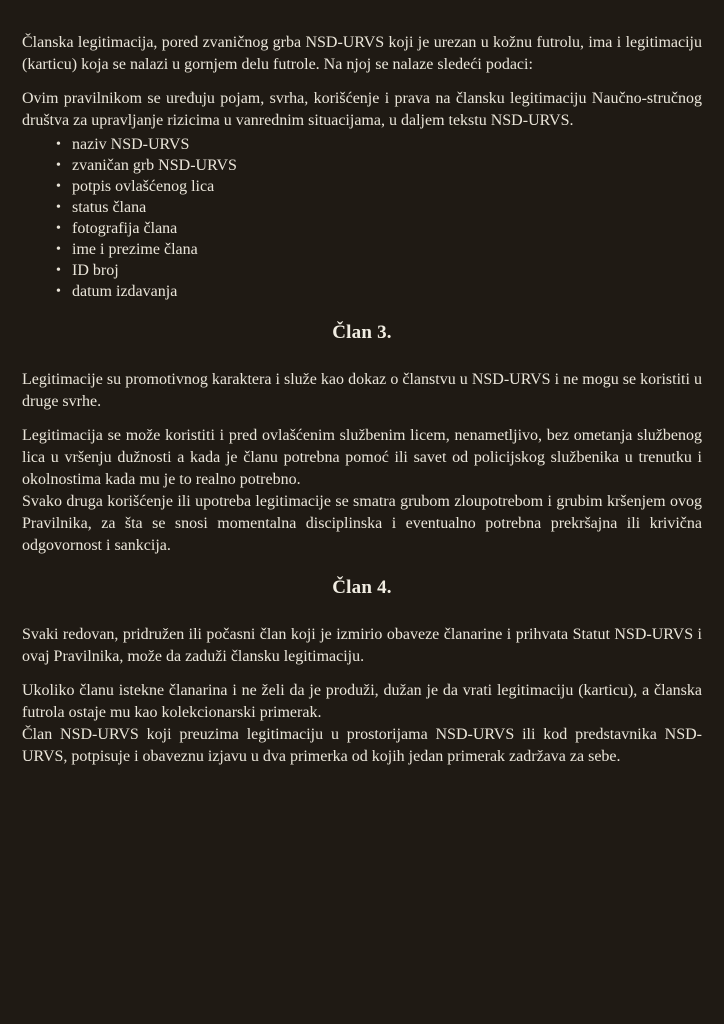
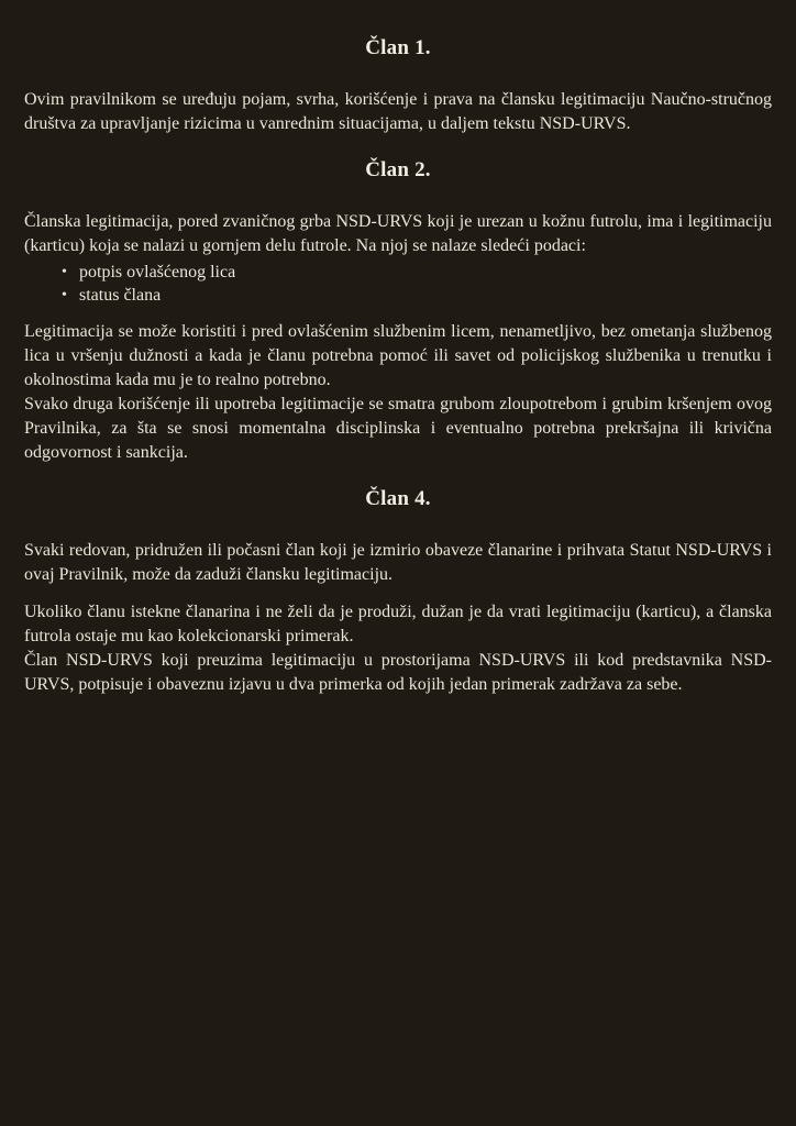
+ Član 1.
- Članska legitimacija, pored zvaničnog grba NSD-URVS koji je urezan u kožnu futrolu, ima i legitimaciju (karticu) koja se nalazi u gornjem delu futrole. Na njoj se nalaze sledeći podaci:
+ Ovim pravilnikom se uređuju pojam, svrha, korišćenje i prava na člansku legitimaciju Naučno-stručnog društva za upravljanje rizicima u vanrednim situacijama, u daljem tekstu NSD-URVS.
+ Član 2.
- Ovim pravilnikom se uređuju pojam, svrha, korišćenje i prava na člansku legitimaciju Naučno-stručnog društva za upravljanje rizicima u vanrednim situacijama, u daljem tekstu NSD-URVS.
+ Članska legitimacija, pored zvaničnog grba NSD-URVS koji je urezan u kožnu futrolu, ima i legitimaciju (karticu) koja se nalazi u gornjem delu futrole. Na njoj se nalaze sledeći podaci:
- naziv NSD-URVS
- zvaničan grb NSD-URVS
  potpis ovlašćenog lica
  status člana
- fotografija člana
- ime i prezime člana
- ID broj
- datum izdavanja
- Član 3.
- Legitimacije su promotivnog karaktera i služe kao dokaz o članstvu u NSD-URVS i ne mogu se koristiti u druge svrhe.
  Legitimacija se može koristiti i pred ovlašćenim službenim licem, nenametljivo, bez ometanja službenog lica u vršenju dužnosti a kada je članu potrebna pomoć ili savet od policijskog službenika u trenutku i okolnostima kada mu je to realno potrebno.
  Svako druga korišćenje ili upotreba legitimacije se smatra grubom zloupotrebom i grubim kršenjem ovog Pravilnika, za šta se snosi momentalna disciplinska i eventualno potrebna prekršajna ili krivična odgovornost i sankcija.
  Član 4.
- Svaki redovan, pridružen ili počasni član koji je izmirio obaveze članarine i prihvata Statut NSD-URVS i ovaj Pravilnika, može da zaduži člansku legitimaciju.
+ Svaki redovan, pridružen ili počasni član koji je izmirio obaveze članarine i prihvata Statut NSD-URVS i ovaj Pravilnik, može da zaduži člansku legitimaciju.
  Ukoliko članu istekne članarina i ne želi da je produži, dužan je da vrati legitimaciju (karticu), a članska futrola ostaje mu kao kolekcionarski primerak.
  Član NSD-URVS koji preuzima legitimaciju u prostorijama NSD-URVS ili kod predstavnika NSD-URVS, potpisuje i obaveznu izjavu u dva primerka od kojih jedan primerak zadržava za sebe.
